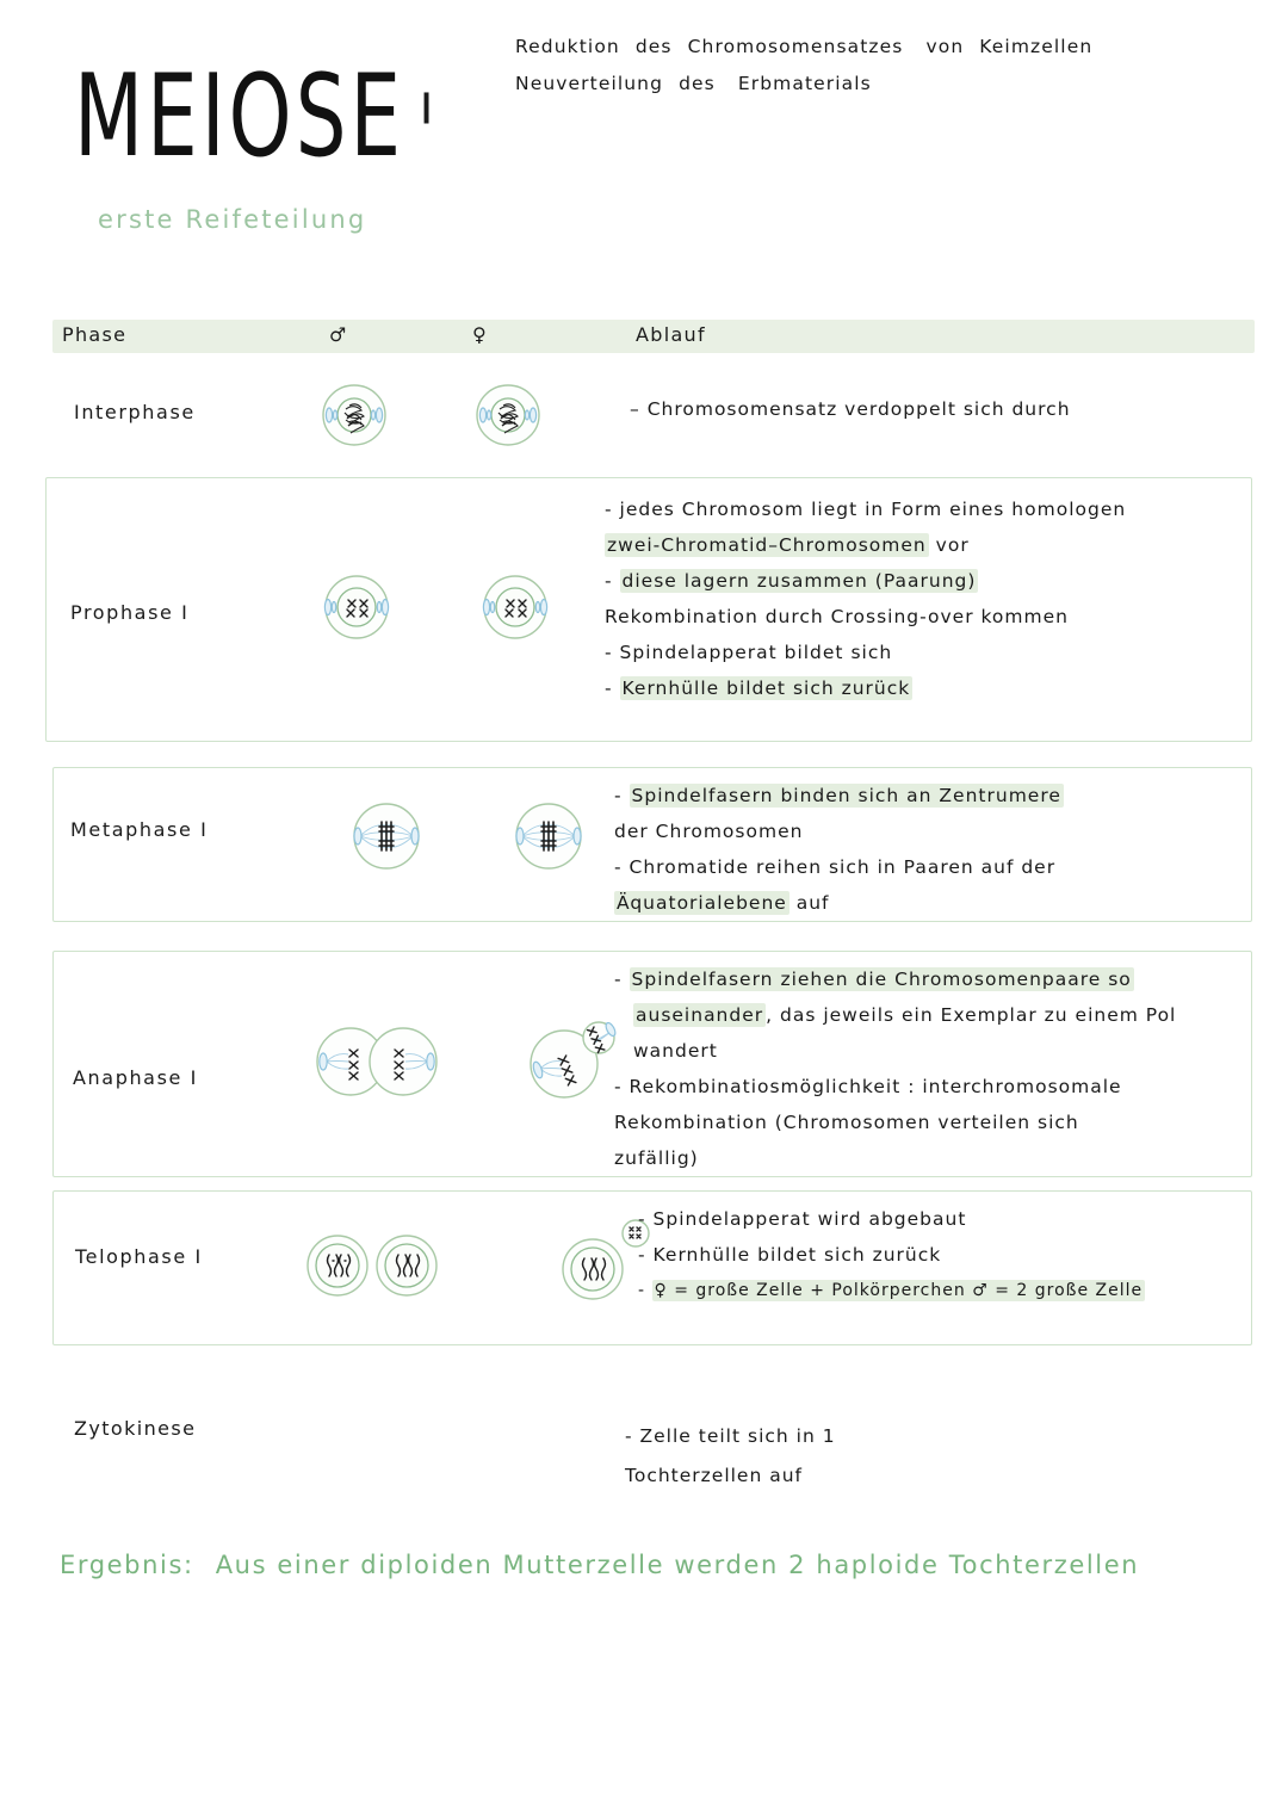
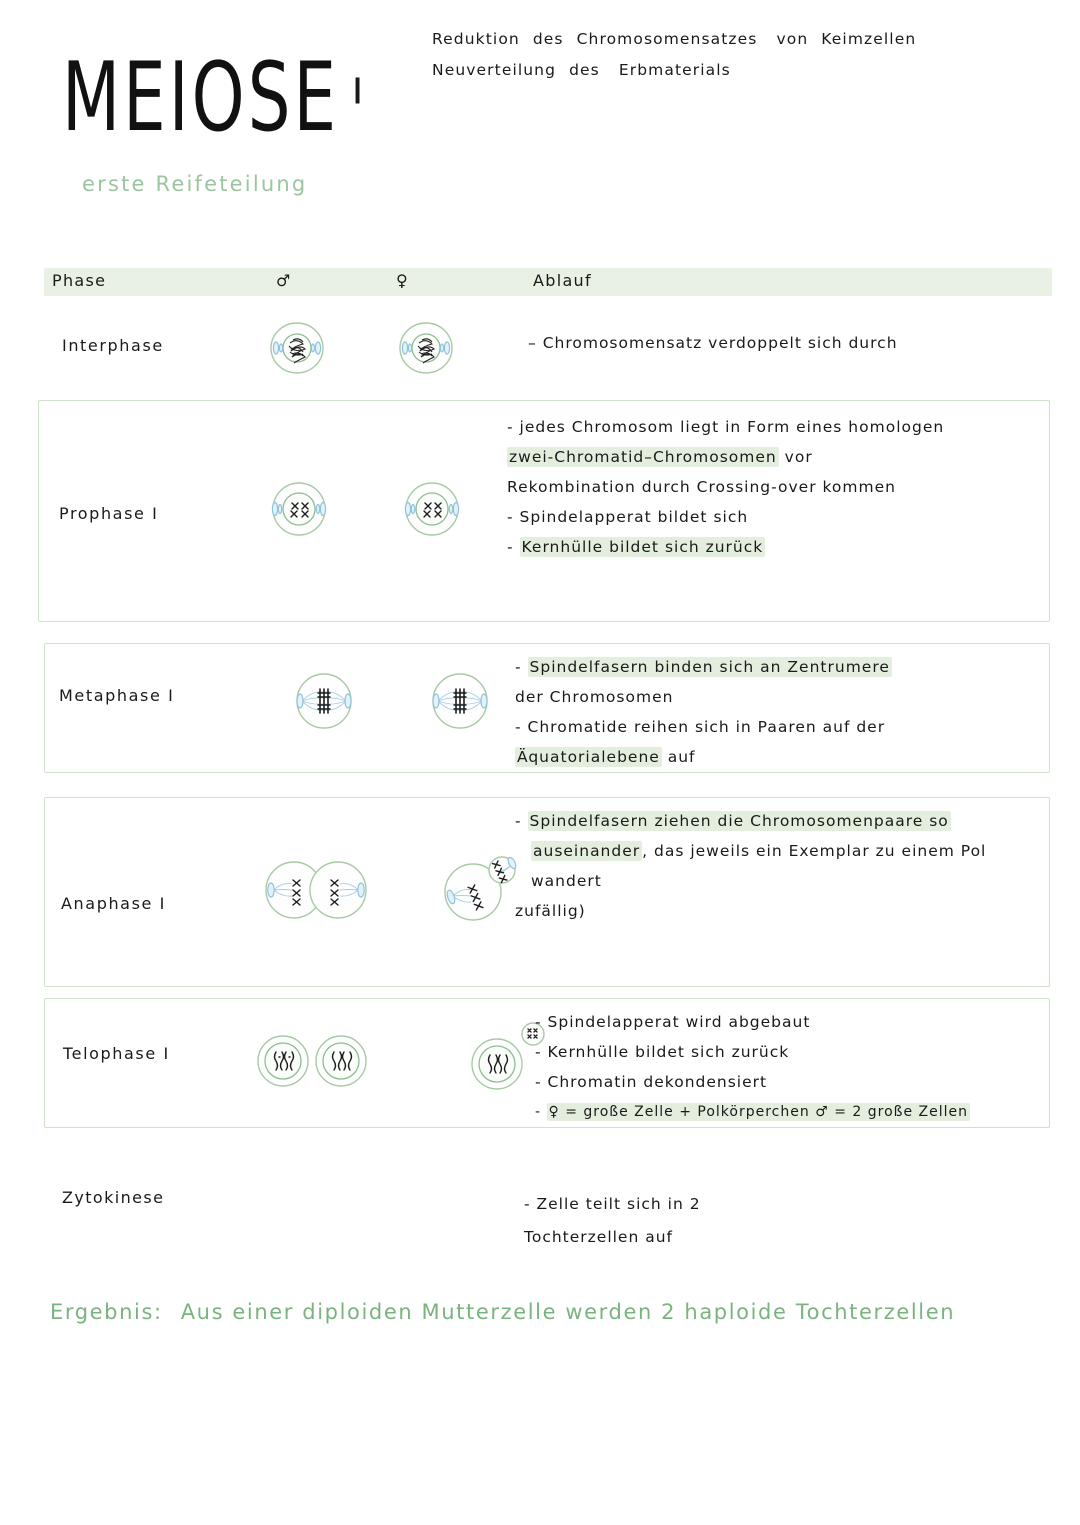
  MEIOSE I
  erste Reifeteilung
  Reduktion des Chromosomensatzes von Keimzellen
  Neuverteilung des Erbmaterials
  Phase
  ♂
  ♀
  Ablauf
  Interphase
  – Chromosomensatz verdoppelt sich durch
  Prophase I
  - jedes Chromosom liegt in Form eines homologen
  zwei-Chromatid–Chromosomen vor
- - diese lagern zusammen (Paarung)
  Rekombination durch Crossing-over kommen
  - Spindelapperat bildet sich
  - Kernhülle bildet sich zurück
  Metaphase I
  - Spindelfasern binden sich an Zentrumere
  der Chromosomen
  - Chromatide reihen sich in Paaren auf der
  Äquatorialebene auf
  Anaphase I
  - Spindelfasern ziehen die Chromosomenpaare so
  auseinander, das jeweils ein Exemplar zu einem Pol
  wandert
- - Rekombinatiosmöglichkeit : interchromosomale
- Rekombination (Chromosomen verteilen sich
  zufällig)
  Telophase I
  - Spindelapperat wird abgebaut
  - Kernhülle bildet sich zurück
+ - Chromatin dekondensiert
- - ♀ = große Zelle + Polkörperchen ♂ = 2 große Zelle
+ - ♀ = große Zelle + Polkörperchen ♂ = 2 große Zellen
  Zytokinese
- - Zelle teilt sich in 1
+ - Zelle teilt sich in 2
  Tochterzellen auf
  Ergebnis: Aus einer diploiden Mutterzelle werden 2 haploide Tochterzellen
